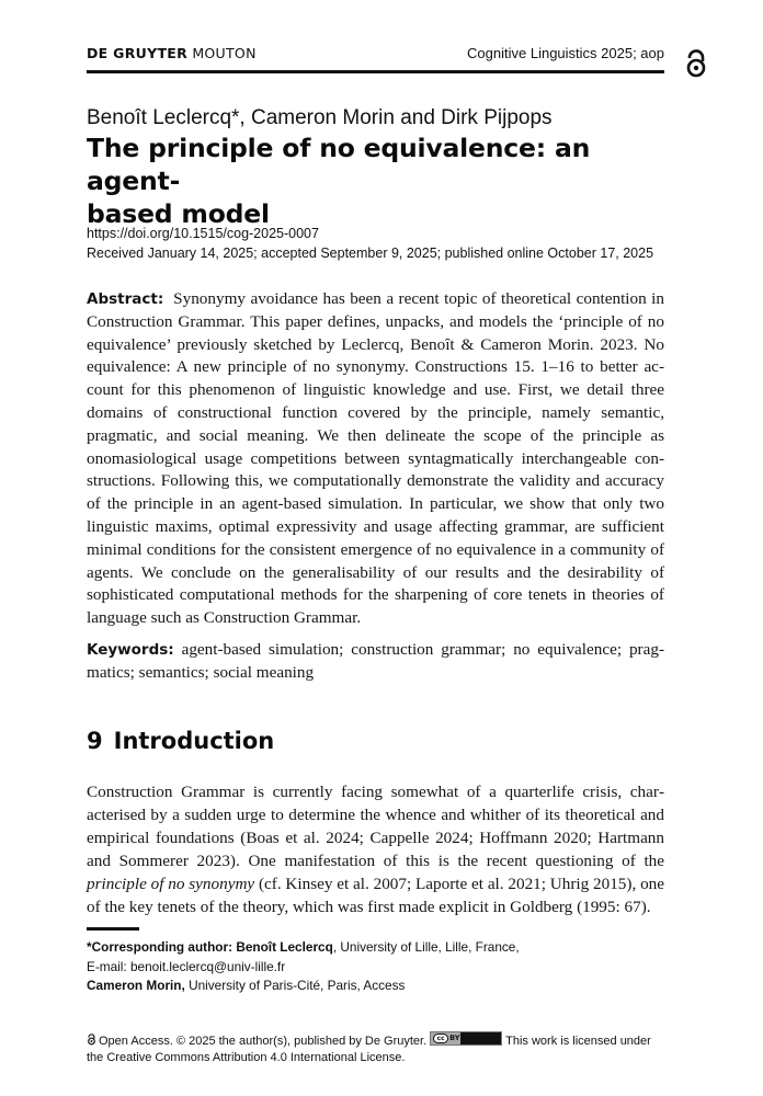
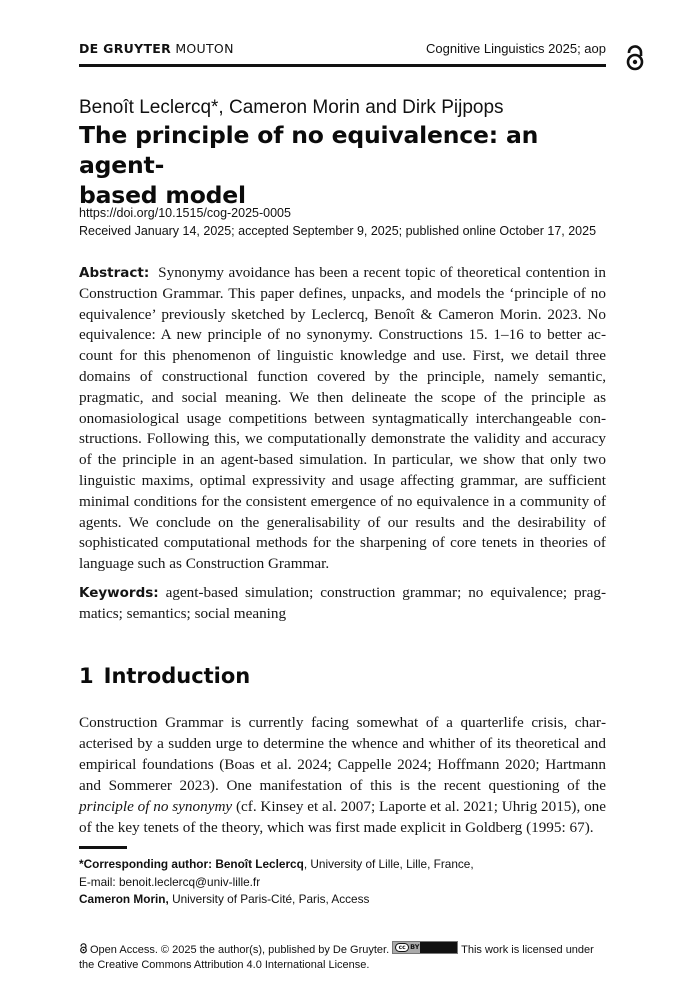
  DE GRUYTER MOUTON
  Cognitive Linguistics 2025; aop
  Benoît Leclercq*, Cameron Morin and Dirk Pijpops
  The principle of no equivalence: an agent-
  based model
- https://doi.org/10.1515/cog-2025-0007
+ https://doi.org/10.1515/cog-2025-0005
  Received January 14, 2025; accepted September 9, 2025; published online October 17, 2025
  Abstract: Synonymy avoidance has been a recent topic of theoretical contention in Construction Grammar. This paper defines, unpacks, and models the ‘principle of no equivalence’ previously sketched by Leclercq, Benoît & Cameron Morin. 2023. No equivalence: A new principle of no synonymy. Constructions 15. 1–16 to better ac­ount for this phenomenon of linguistic knowledge and use. First, we detail three domains of constructional function covered by the principle, namely semantic, pragmatic, and social meaning. We then delineate the scope of the principle as onomasiological usage competitions between syntagmatically interchangeable con­tructions. Following this, we computationally demonstrate the validity and accu­racy of the principle in an agent-based simulation. In particular, we show that only two linguistic maxims, optimal expressivity and usage affecting grammar, are suf­ficient minimal conditions for the consistent emergence of no equivalence in a community of agents. We conclude on the generalisability of our results and the desirability of sophisticated computational methods for the sharpening of core tenets in theories of language such as Construction Grammar.
  Keywords: agent-based simulation; construction grammar; no equivalence; prag­atics; semantics; social meaning
- 9 Introduction
+ 1 Introduction
  Construction Grammar is currently facing somewhat of a quarterlife crisis, char­cterised by a sudden urge to determine the whence and whither of its theoretical and empirical foundations (Boas et al. 2024; Cappelle 2024; Hoffmann 2020; Hart­mann and Sommerer 2023). One manifestation of this is the recent questioning of the principle of no synonymy (cf. Kinsey et al. 2007; Laporte et al. 2021; Uhrig 2015), one of the key tenets of the theory, which was first made explicit in Goldberg (1995: 67).
  *Corresponding author: Benoît Leclercq, University of Lille, Lille, France,
  E-mail: benoit.leclercq@univ-lille.fr
  Cameron Morin, University of Paris-Cité, Paris, Access
  Open Access. © 2025 the author(s), published by De Gruyter.
  BY
  This work is licensed under the Creative Commons Attribution 4.0 International License.
